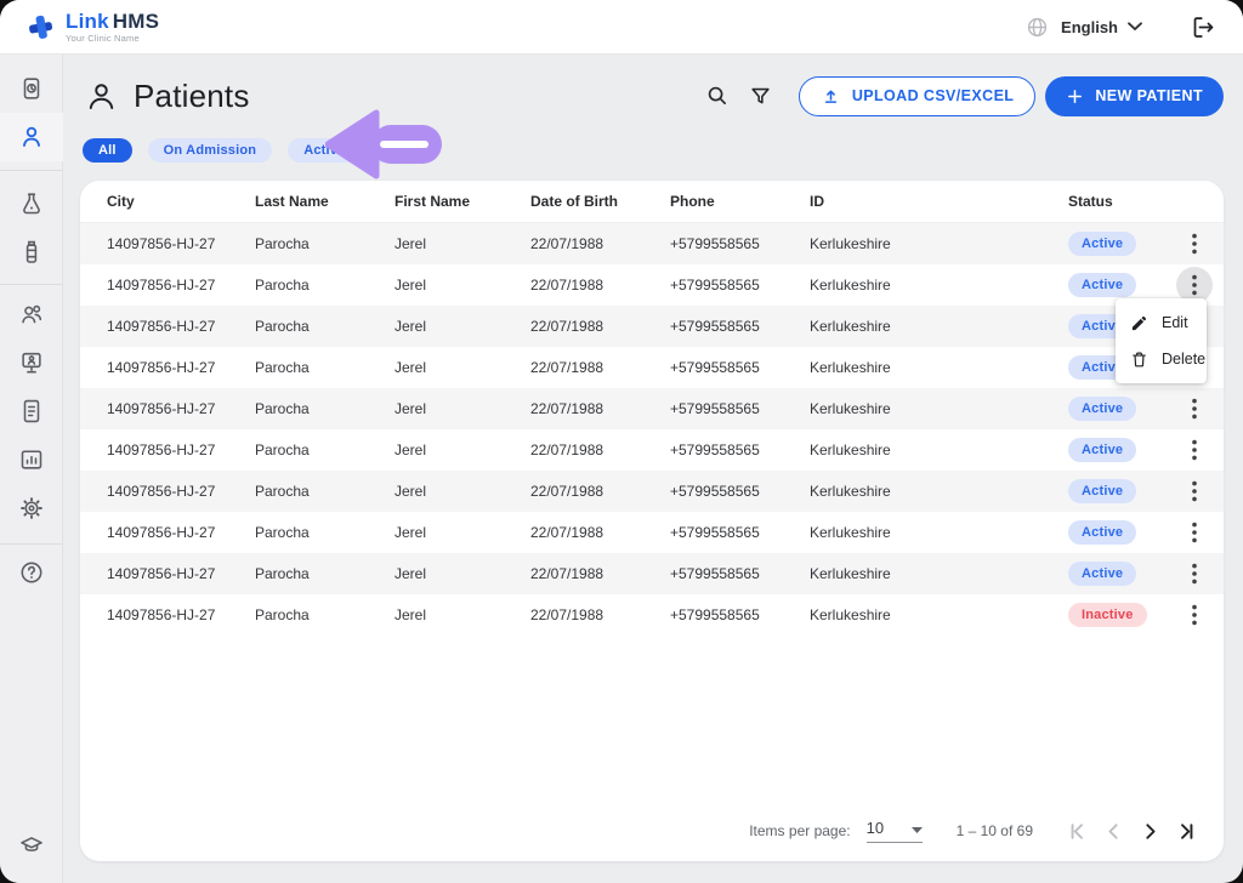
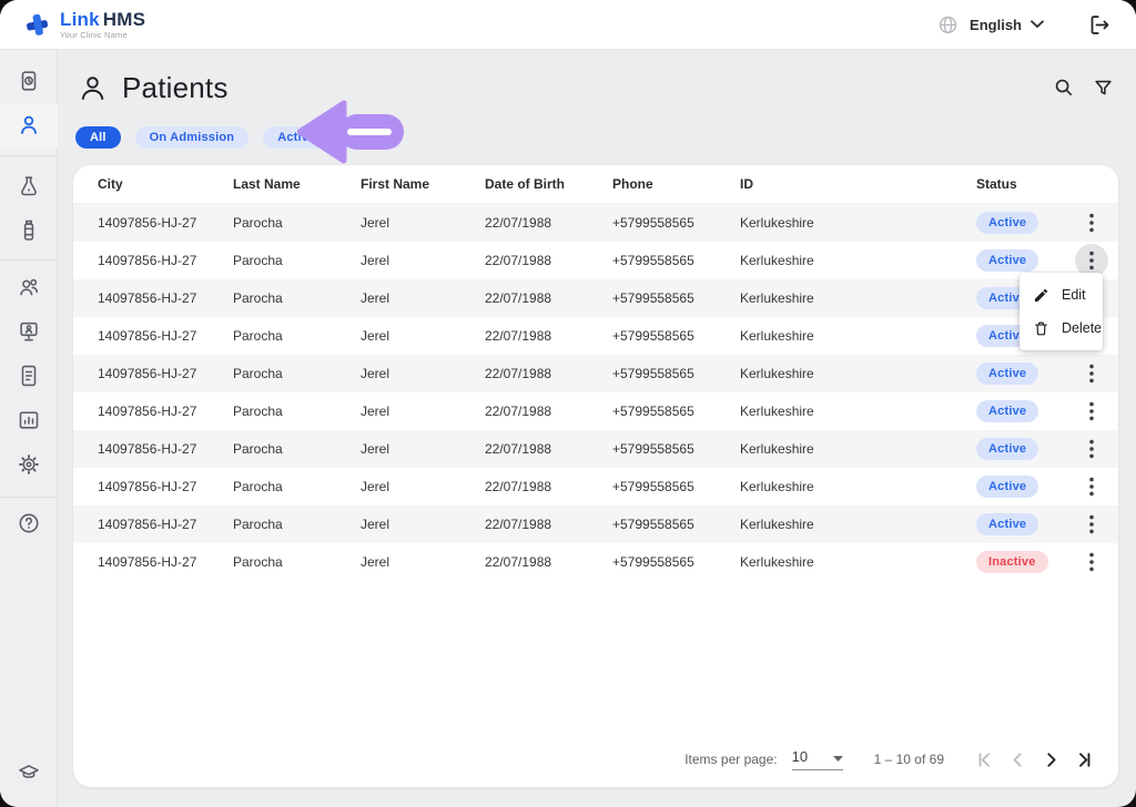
  Link HMS
  Your Clinic Name
  English
  Patients
- UPLOAD CSV/EXCEL
- NEW PATIENT
  All
  On Admission
  City
  Last Name
  First Name
  Date of Birth
  Phone
  ID
  Status
  14097856-HJ-27
  Parocha
  Jerel
  22/07/1988
  +5799558565
  Kerlukeshire
  Active
  14097856-HJ-27
  Parocha
  Jerel
  22/07/1988
  +5799558565
  Kerlukeshire
  Active
  14097856-HJ-27
  Parocha
  Jerel
  22/07/1988
  +5799558565
  Kerlukeshire
  Activ
  14097856-HJ-27
  Parocha
  Jerel
  22/07/1988
  +5799558565
  Kerlukeshire
  Activ
  14097856-HJ-27
  Parocha
  Jerel
  22/07/1988
  +5799558565
  Kerlukeshire
  Active
  14097856-HJ-27
  Parocha
  Jerel
  22/07/1988
  +5799558565
  Kerlukeshire
  Active
  14097856-HJ-27
  Parocha
  Jerel
  22/07/1988
  +5799558565
  Kerlukeshire
  Active
  14097856-HJ-27
  Parocha
  Jerel
  22/07/1988
  +5799558565
  Kerlukeshire
  Active
  14097856-HJ-27
  Parocha
  Jerel
  22/07/1988
  +5799558565
  Kerlukeshire
  Active
  14097856-HJ-27
  Parocha
  Jerel
  22/07/1988
  +5799558565
  Kerlukeshire
  Inactive
  Items per page:
  10
  1 – 10 of 69
  Edit
  Delete
